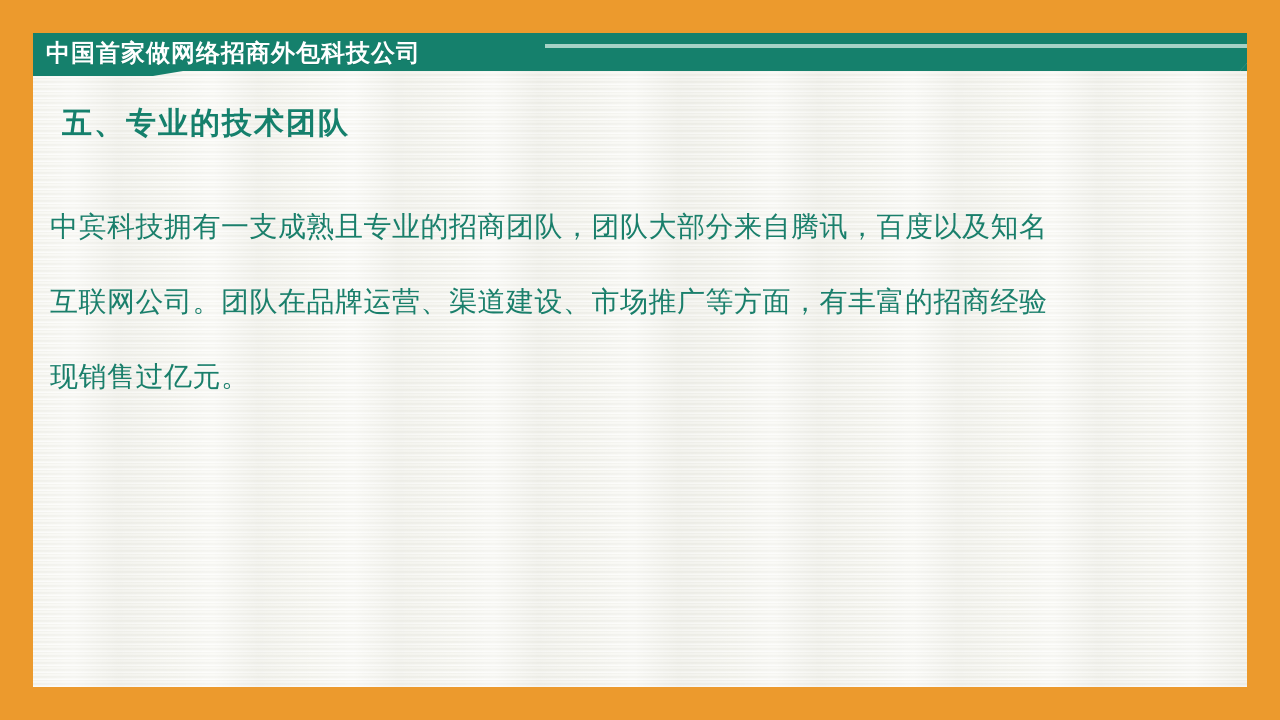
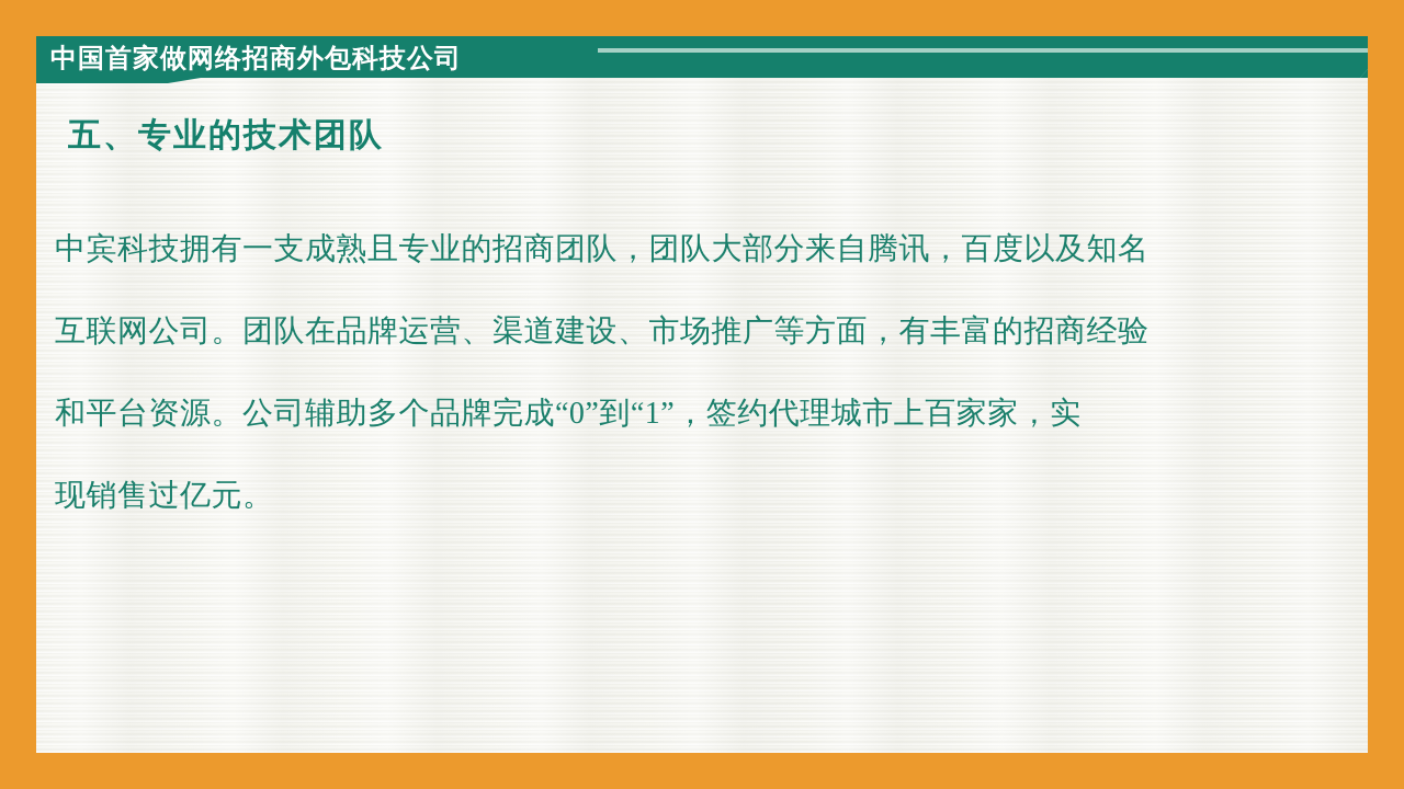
  中国首家做网络招商外包科技公司
  五、专业的技术团队
  中宾科技拥有一支成熟且专业的招商团队，团队大部分来自腾讯，百度以及知名
  互联网公司。团队在品牌运营、渠道建设、市场推广等方面，有丰富的招商经验
+ 和平台资源。公司辅助多个品牌完成“0”到“1”，签约代理城市上百家家，实
  现销售过亿元。
